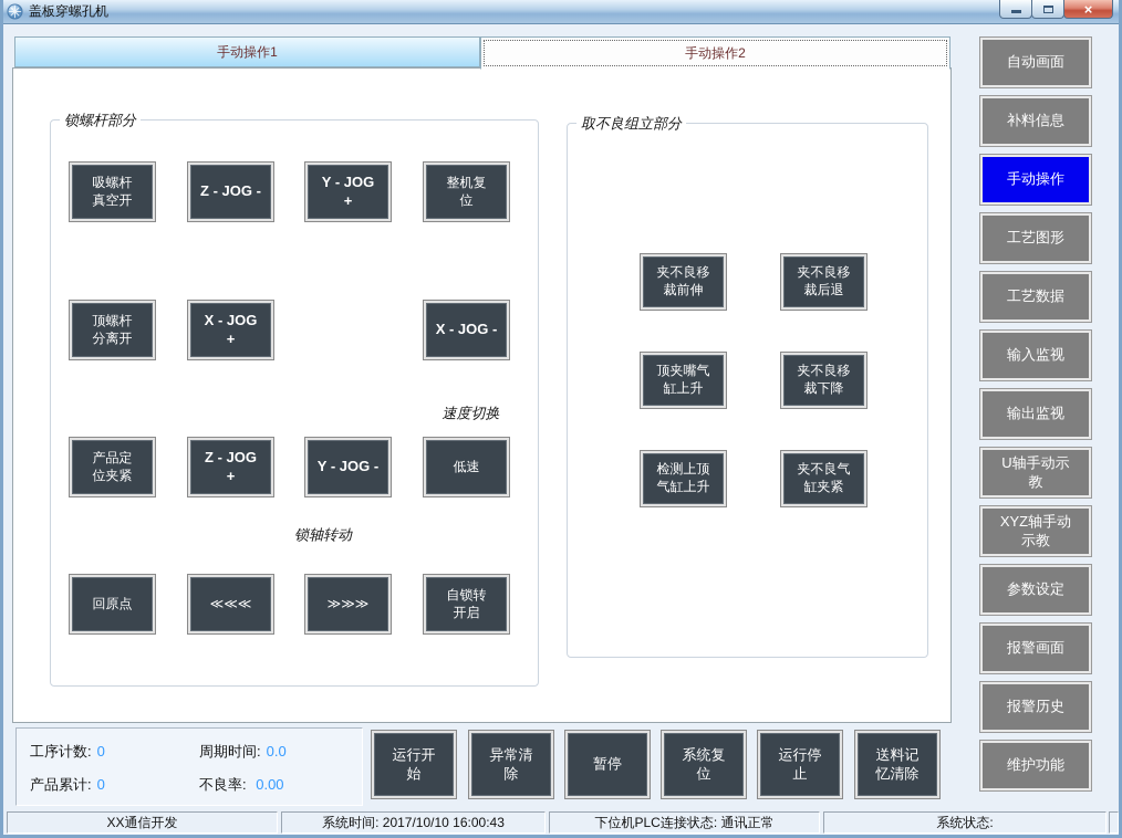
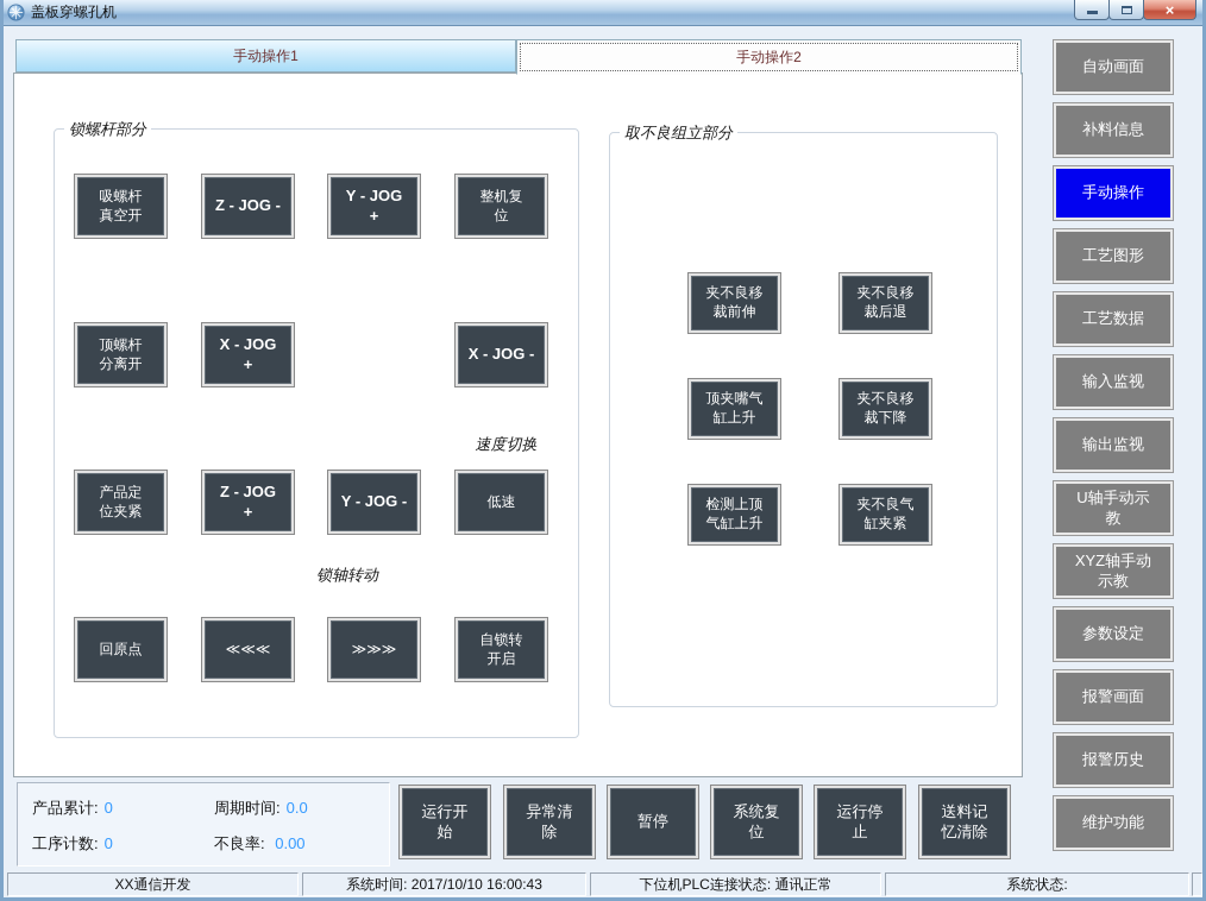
  盖板穿螺孔机
  ×
  锁螺杆部分
  速度切换
  锁轴转动
  吸螺杆
  真空开
  Z - JOG -
  Y - JOG
  +
  整机复
  位
  顶螺杆
  分离开
  X - JOG
  +
  X - JOG -
  产品定
  位夹紧
  Z - JOG
  +
  Y - JOG -
  低速
  回原点
  ≪≪≪
  ≫≫≫
  自锁转
  开启
  取不良组立部分
  夹不良移
  裁前伸
  夹不良移
  裁后退
  顶夹嘴气
  缸上升
  夹不良移
  裁下降
  检测上顶
  气缸上升
  夹不良气
  缸夹紧
  手动操作1
  手动操作2
- 工序计数: 0
+ 产品累计: 0
  周期时间: 0.0
- 产品累计: 0
+ 工序计数: 0
  不良率: 0.00
  XX通信开发
  系统时间: 2017/10/10 16:00:43
  下位机PLC连接状态: 通讯正常
  系统状态:
  自动画面
  补料信息
  手动操作
  工艺图形
  工艺数据
  输入监视
  输出监视
  U轴手动示
  教
  XYZ轴手动
  示教
  参数设定
  报警画面
  报警历史
  维护功能
  运行开
  始
  异常清
  除
  暂停
  系统复
  位
  运行停
  止
  送料记
  忆清除
